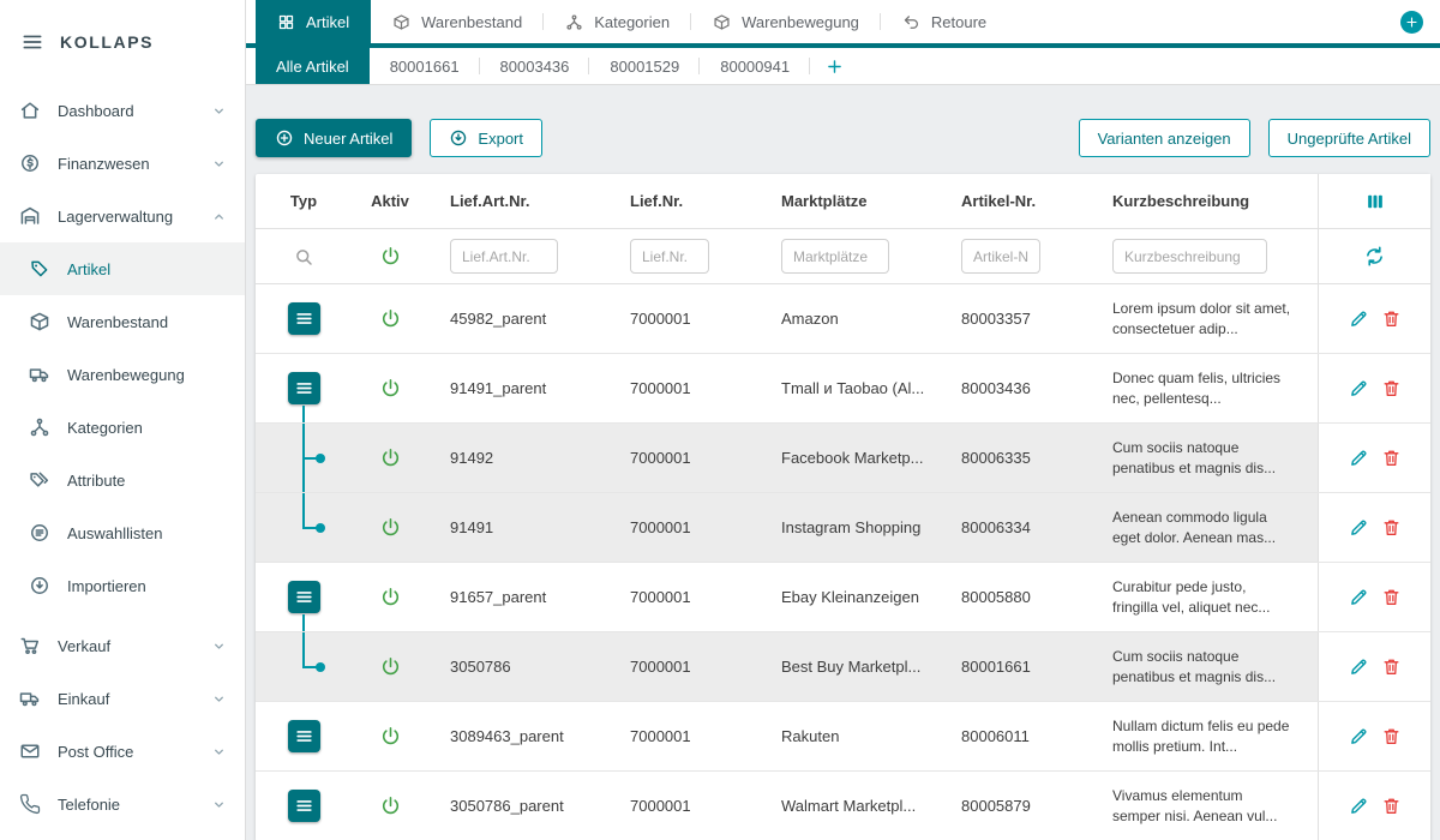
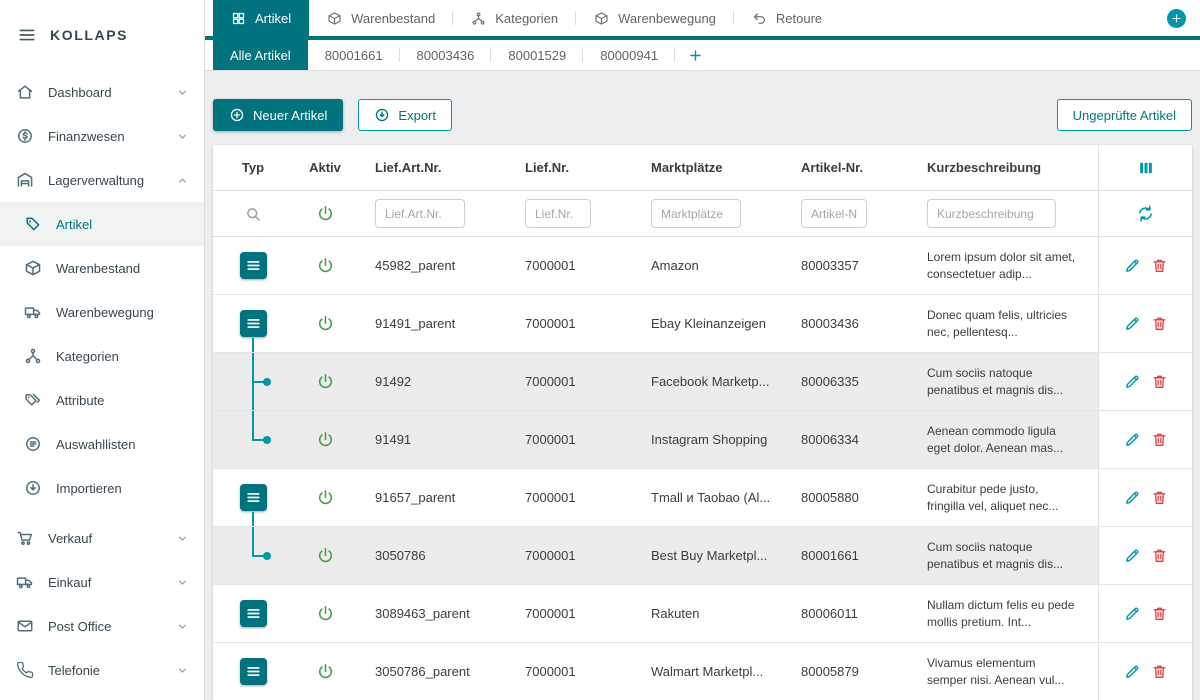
  KOLLAPS
  Dashboard
  Finanzwesen
  Lagerverwaltung
  Artikel
  Warenbestand
  Warenbewegung
  Kategorien
  Attribute
  Auswahllisten
  Importieren
  Verkauf
  Einkauf
  Post Office
  Telefonie
  Artikel
  Warenbestand
  Kategorien
  Warenbewegung
  Retoure
  Alle Artikel
  80001661
  80003436
  80001529
  80000941
  Neuer Artikel
  Export
- Varianten anzeigen
  Ungeprüfte Artikel
  Typ
  Aktiv
  Lief.Art.Nr.
  Lief.Nr.
  Marktplätze
  Artikel-Nr.
  Kurzbeschreibung
  Lief.Art.Nr.
  Lief.Nr.
  Marktplätze
  Artikel-N
  Kurzbeschreibung
  45982_parent
  7000001
  Amazon
  80003357
  Lorem ipsum dolor sit amet, consectetuer adip...
  91491_parent
  7000001
- Tmall и Taobao (Al...
+ Ebay Kleinanzeigen
  80003436
  Donec quam felis, ultricies nec, pellentesq...
  91492
  7000001
  Facebook Marketp...
  80006335
  Cum sociis natoque penatibus et magnis dis...
  91491
  7000001
  Instagram Shopping
  80006334
  Aenean commodo ligula eget dolor. Aenean mas...
  91657_parent
  7000001
- Ebay Kleinanzeigen
+ Tmall и Taobao (Al...
  80005880
  Curabitur pede justo, fringilla vel, aliquet nec...
  3050786
  7000001
  Best Buy Marketpl...
  80001661
  Cum sociis natoque penatibus et magnis dis...
  3089463_parent
  7000001
  Rakuten
  80006011
  Nullam dictum felis eu pede mollis pretium. Int...
  3050786_parent
  7000001
  Walmart Marketpl...
  80005879
  Vivamus elementum semper nisi. Aenean vul...
